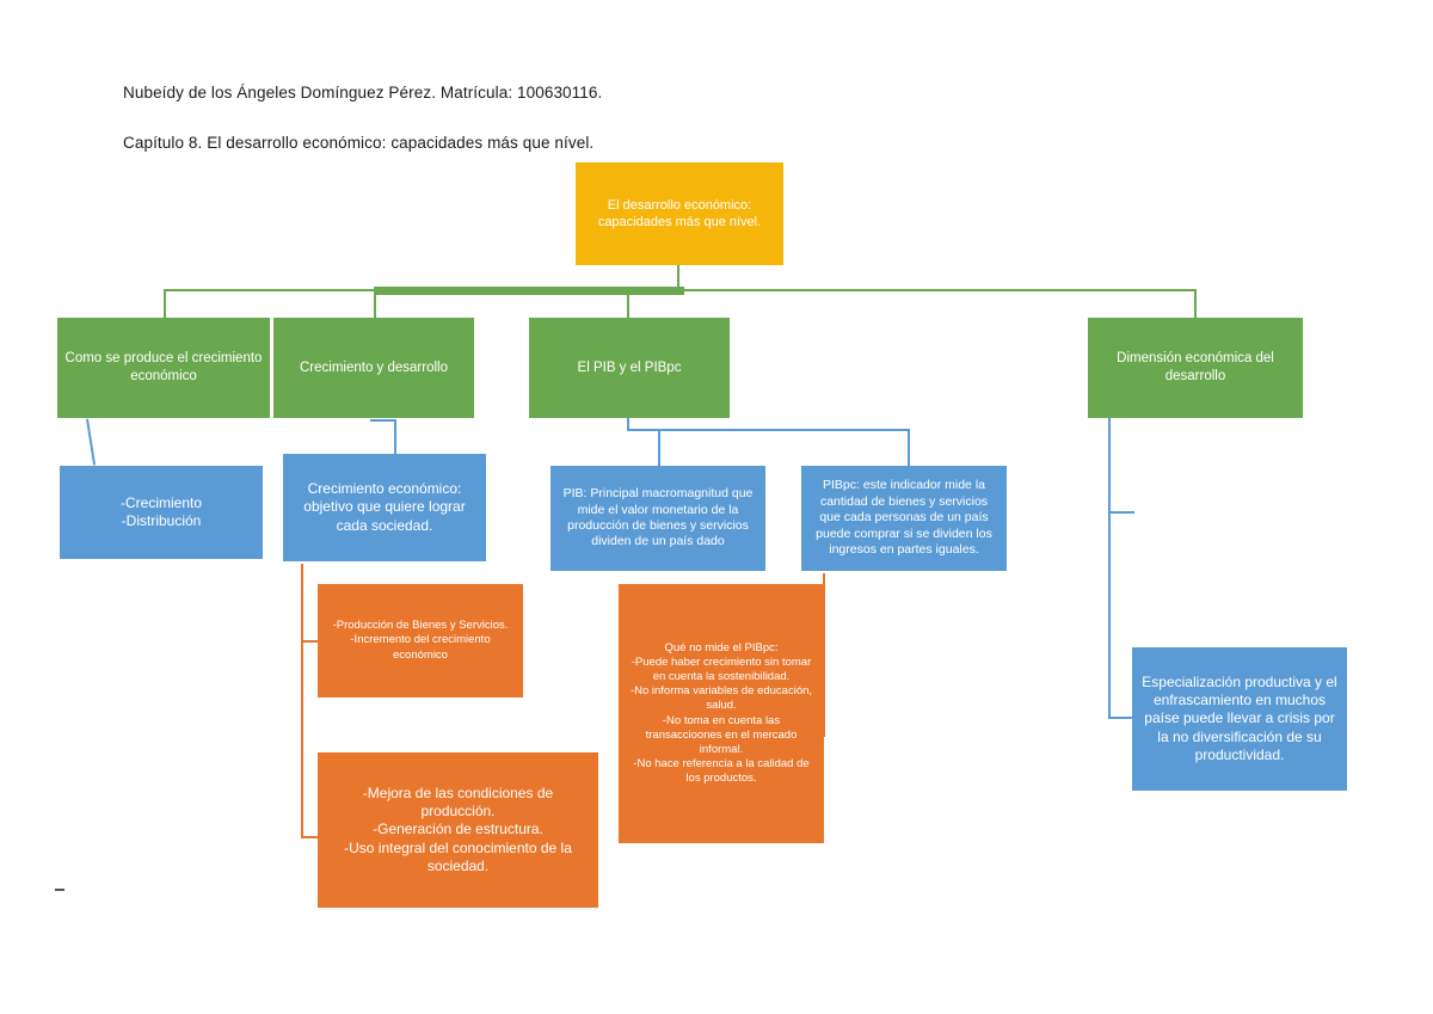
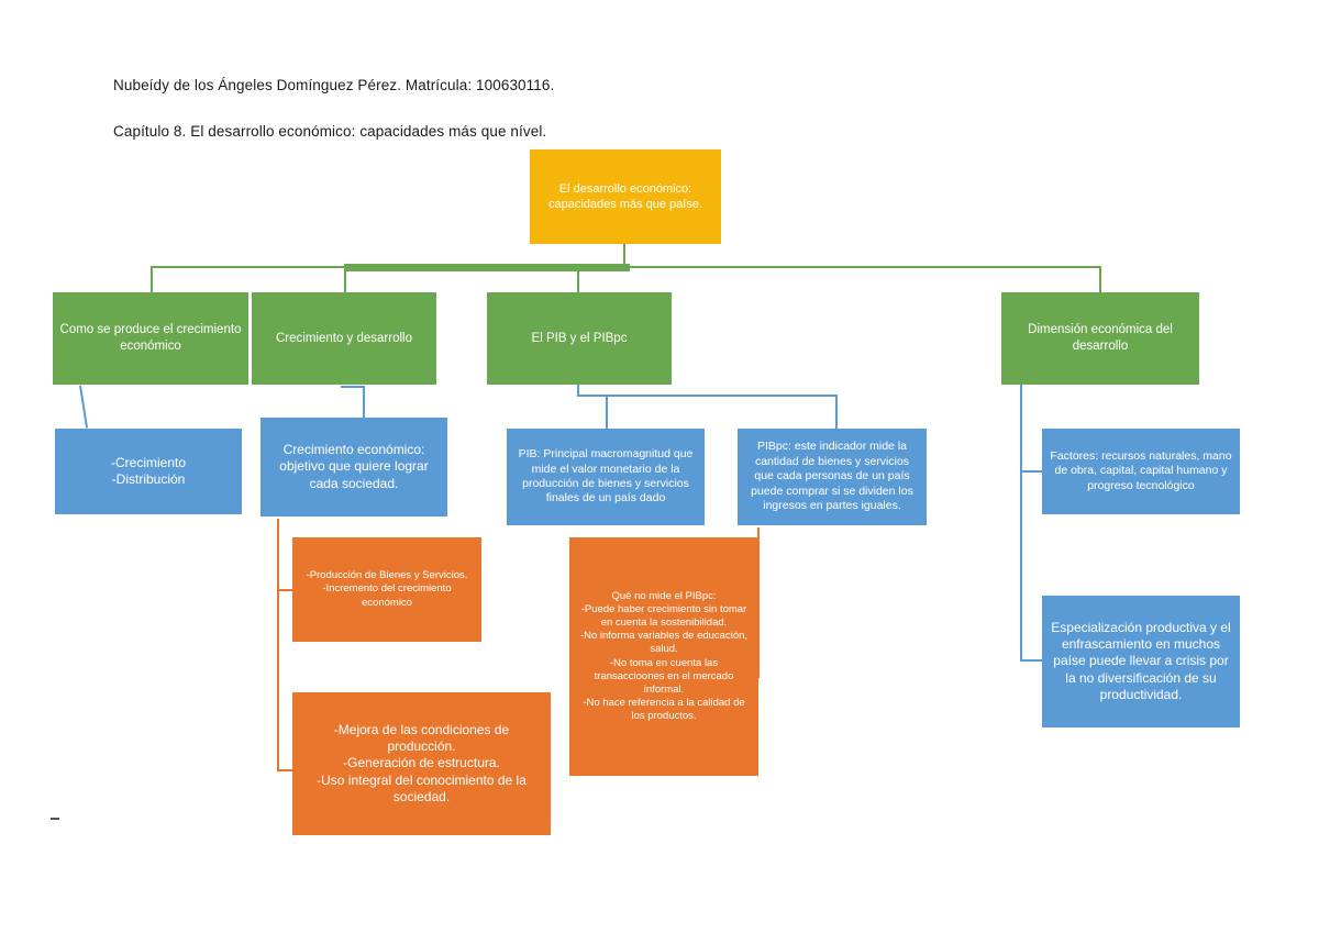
  Nubeídy de los Ángeles Domínguez Pérez. Matrícula: 100630116.
  Capítulo 8. El desarrollo económico: capacidades más que nível.
- El desarrollo económico: capacidades más que nível.
+ El desarrollo económico: capacidades más que paíse.
  Como se produce el crecimiento económico
  Crecimiento y desarrollo
  El PIB y el PIBpc
  Dimensión económica del desarrollo
  -Crecimiento
  -Distribución
  Crecimiento económico: objetivo que quiere lograr cada sociedad.
- PIB: Principal macromagnitud que mide el valor monetario de la producción de bienes y servicios dividen de un país dado
+ PIB: Principal macromagnitud que mide el valor monetario de la producción de bienes y servicios finales de un país dado
  PIBpc: este indicador mide la cantidad de bienes y servicios que cada personas de un país puede comprar si se dividen los ingresos en partes iguales.
+ Factores: recursos naturales, mano de obra, capital, capital humano y progreso tecnológico
  Especialización productiva y el enfrascamiento en muchos paíse puede llevar a crisis por la no diversificación de su productividad.
  -Producción de Bienes y Servicios.
  -Incremento del crecimiento económico
  -Mejora de las condiciones de producción.
  -Generación de estructura.
  -Uso integral del conocimiento de la sociedad.
  Qué no mide el PIBpc:
  -Puede haber crecimiento sin tomar en cuenta la sostenibilidad.
  -No informa variables de educación, salud.
  -No toma en cuenta las transaccioones en el mercado informal.
  -No hace referencia a la calidad de los productos.
